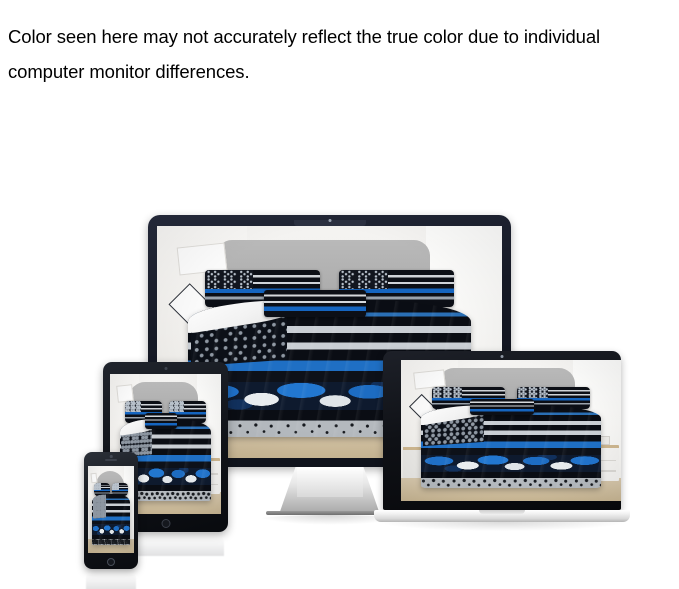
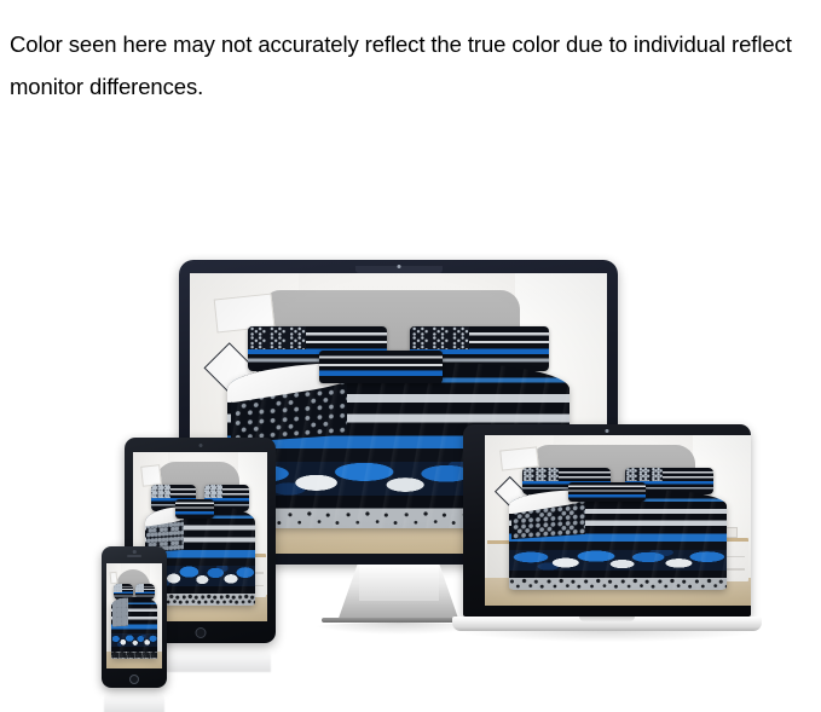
- Color seen here may not accurately reflect the true color due to individual computer monitor differences.
+ Color seen here may not accurately reflect the true color due to individual reflect monitor differences.
